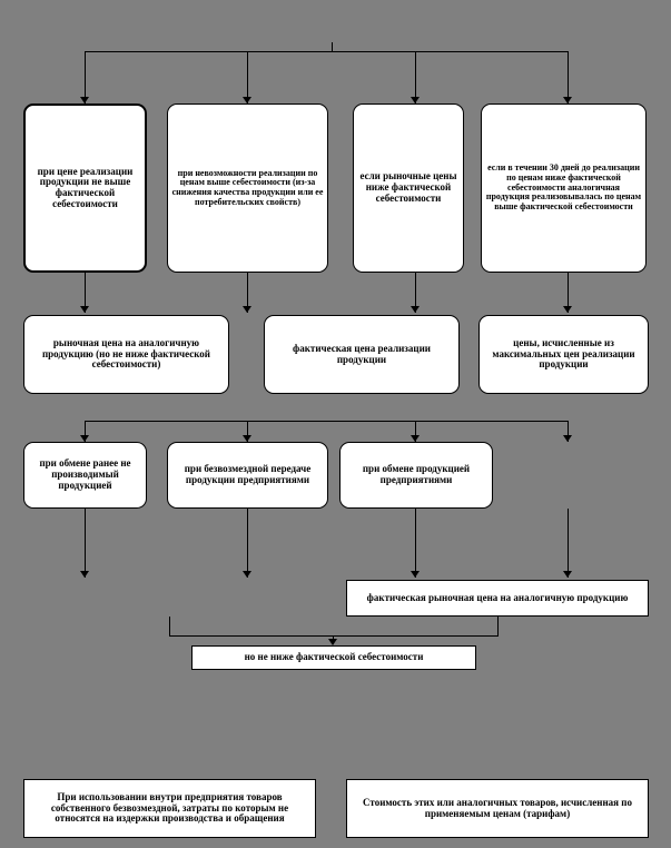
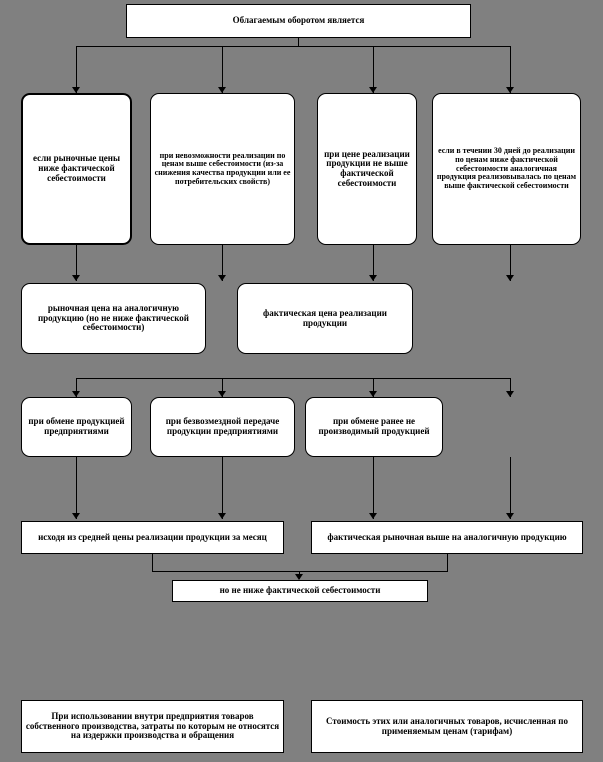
+ Облагаемым оборотом является
- при цене реализации продукции не выше фактической себестоимости
+ если рыночные цены ниже фактической себестоимости
  при невозможности реализации по ценам выше себестоимости (из-за снижения качества продукции или ее потребительских свойств)
- если рыночные цены ниже фактической себестоимости
+ при цене реализации продукции не выше фактической себестоимости
  если в течении 30 дней до реализации по ценам ниже фактической себестоимости аналогичная продукция реализовывалась по ценам выше фактической себестоимости
  рыночная цена на аналогичную продукцию (но не ниже фактической себестоимости)
  фактическая цена реализации продукции
- цены, исчисленные из максимальных цен реализации продукции
- при обмене ранее не производимый продукцией
+ при обмене продукцией предприятиями
  при безвозмездной передаче продукции предприятиями
- при обмене продукцией предприятиями
+ при обмене ранее не производимый продукцией
+ исходя из средней цены реализации продукции за месяц
- фактическая рыночная цена на аналогичную продукцию
+ фактическая рыночная выше на аналогичную продукцию
  но не ниже фактической себестоимости
- При использовании внутри предприятия товаров собственного безвозмездной, затраты по которым не относятся на издержки производства и обращения
+ При использовании внутри предприятия товаров собственного производства, затраты по которым не относятся на издержки производства и обращения
  Стоимость этих или аналогичных товаров, исчисленная по применяемым ценам (тарифам)
